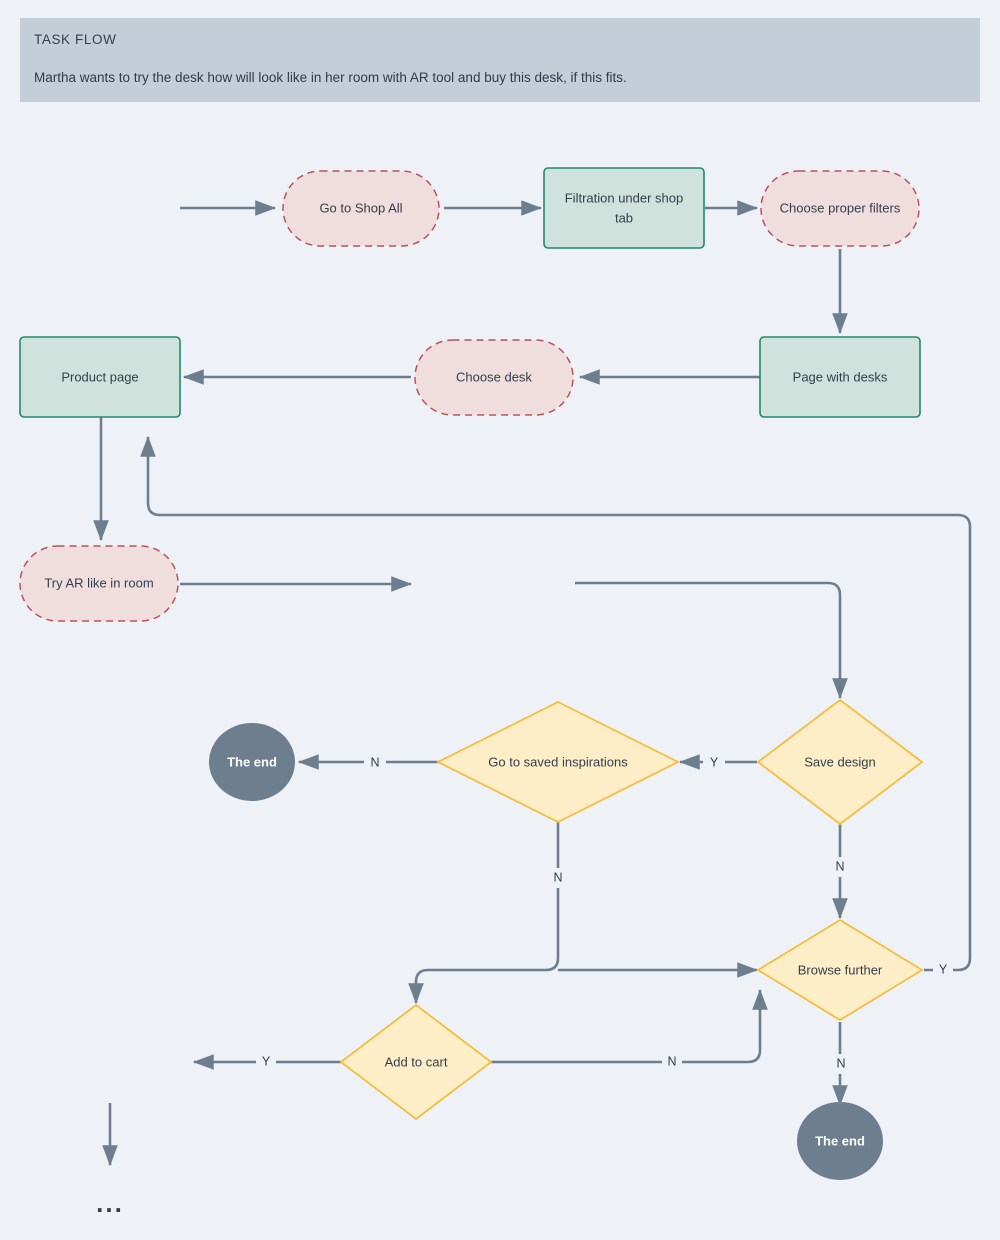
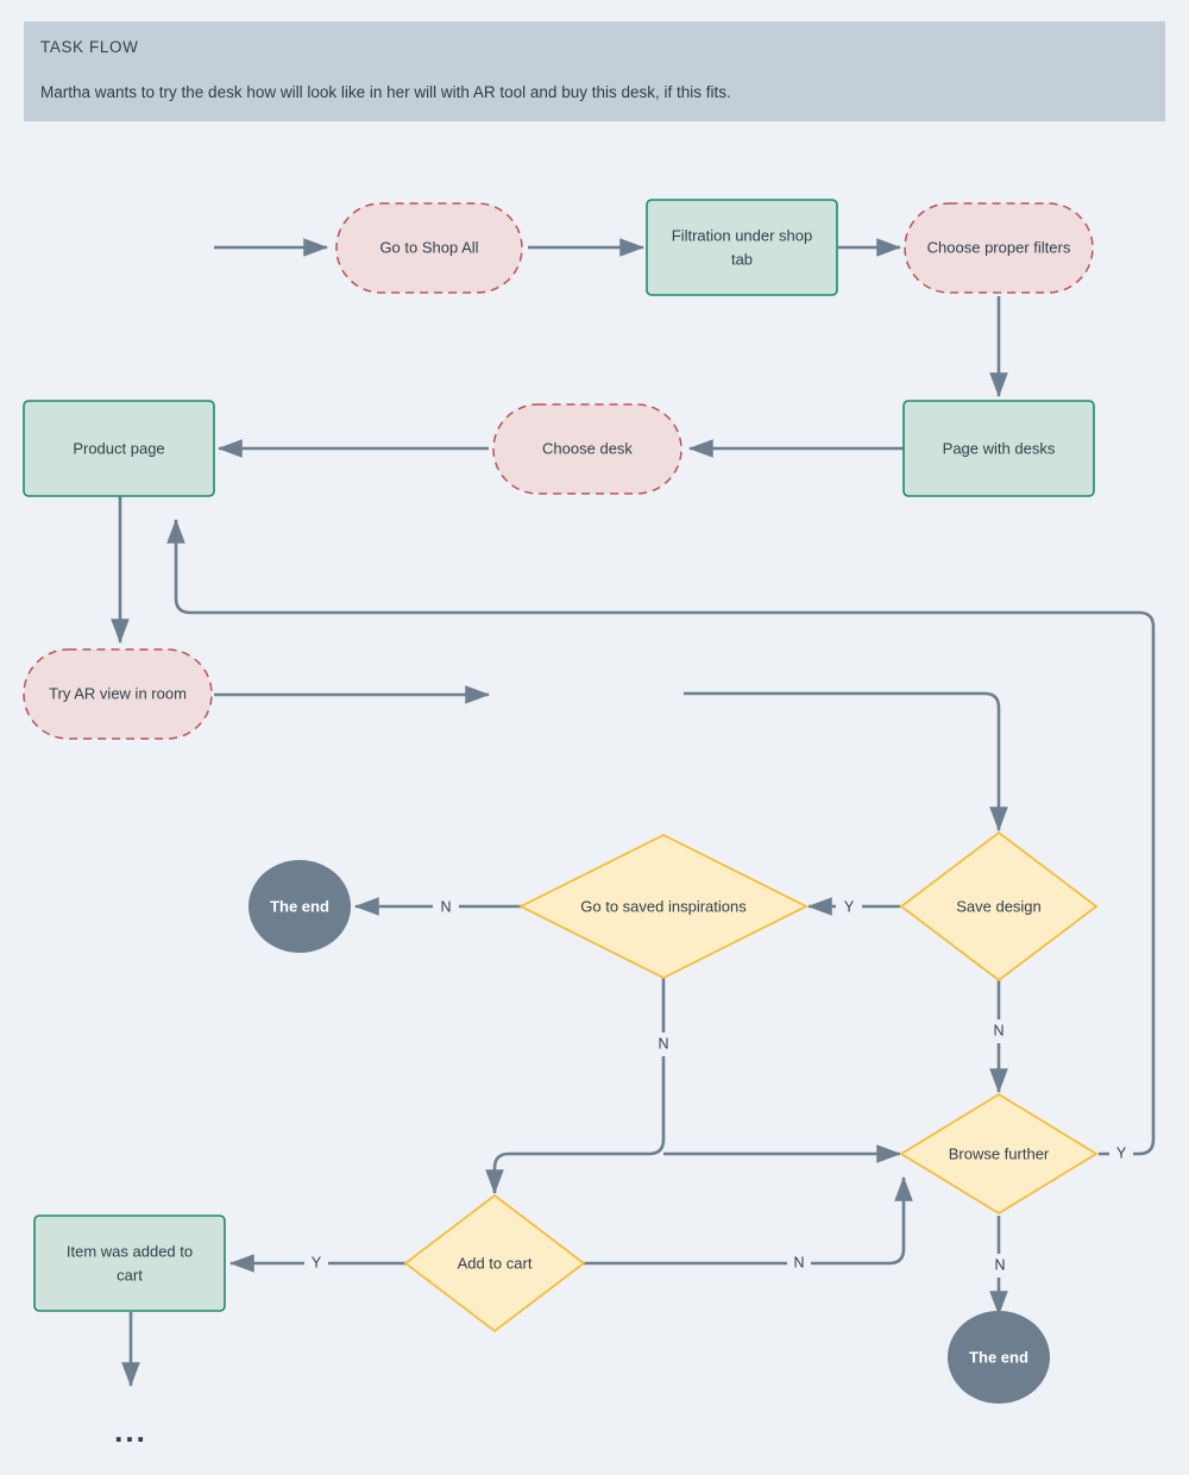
  TASK FLOW
- Martha wants to try the desk how will look like in her room with AR tool and buy this desk, if this fits.
+ Martha wants to try the desk how will look like in her will with AR tool and buy this desk, if this fits.
  Y
  N
  N
  N
  Y
  N
  Y
  N
  Go to Shop All
  Filtration under shop
  tab
  Choose proper filters
  Page with desks
  Choose desk
  Product page
- Try AR like in room
+ Try AR view in room
  Save design
  Go to saved inspirations
  The end
  Browse further
  Add to cart
+ Item was added to
+ cart
  The end
  ...
